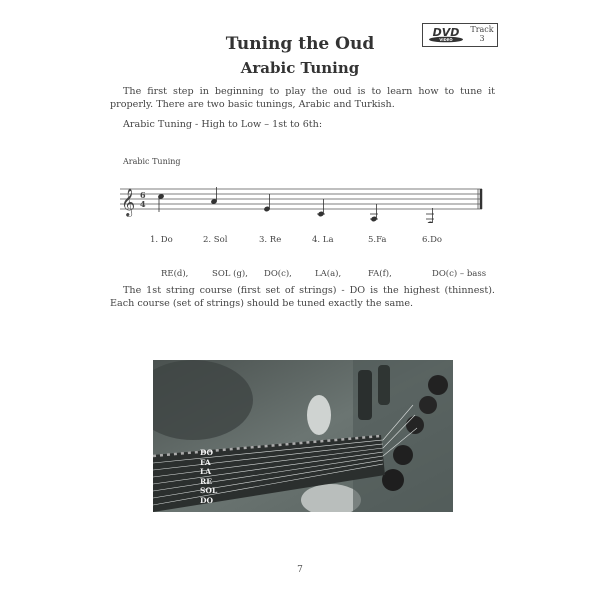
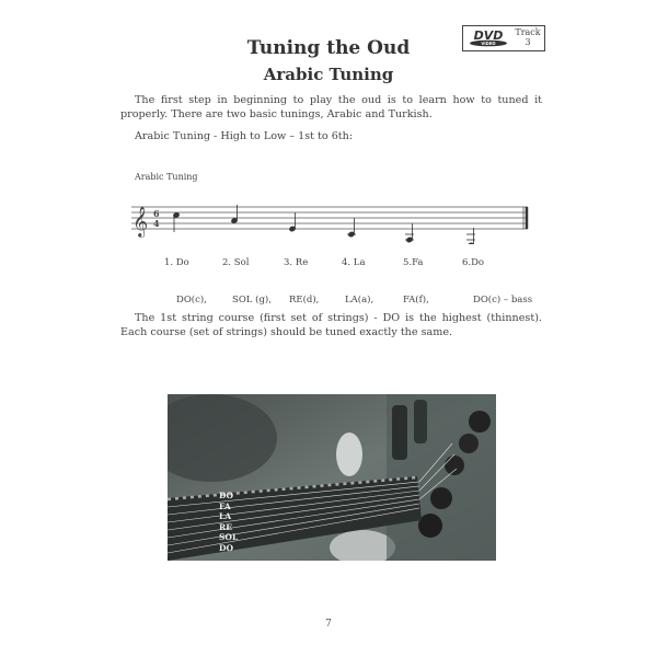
  Tuning the Oud
  Arabic Tuning
  DVD
  Track
  3
- The first step in beginning to play the oud is to learn how to tune it properly. There are two basic tunings, Arabic and Turkish.
+ The first step in beginning to play the oud is to learn how to tuned it properly. There are two basic tunings, Arabic and Turkish.
  Arabic Tuning - High to Low – 1st to 6th:
  Arabic Tuning
  𝄞
  6
  4
  1. Do
  2. Sol
  3. Re
  4. La
  5.Fa
  6.Do
- RE(d),
+ DO(c),
  SOL (g),
- DO(c),
+ RE(d),
  LA(a),
  FA(f),
  DO(c) – bass
  The 1st string course (first set of strings) - DO is the highest (thinnest). Each course (set of strings) should be tuned exactly the same.
  DO
  FA
  LA
  RE
  SOL
  DO
  7
